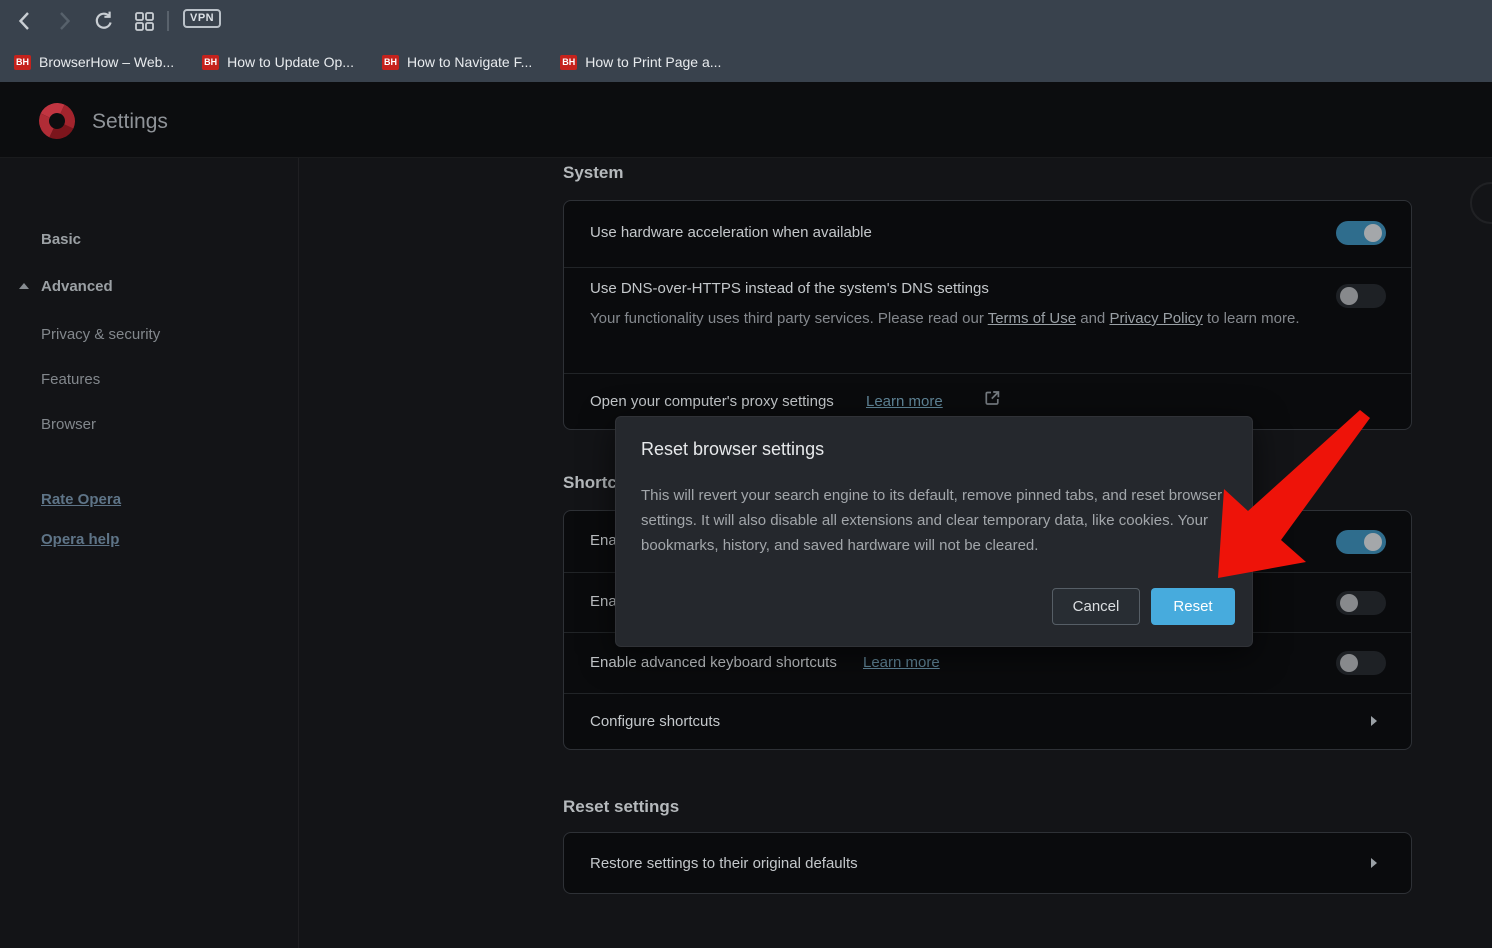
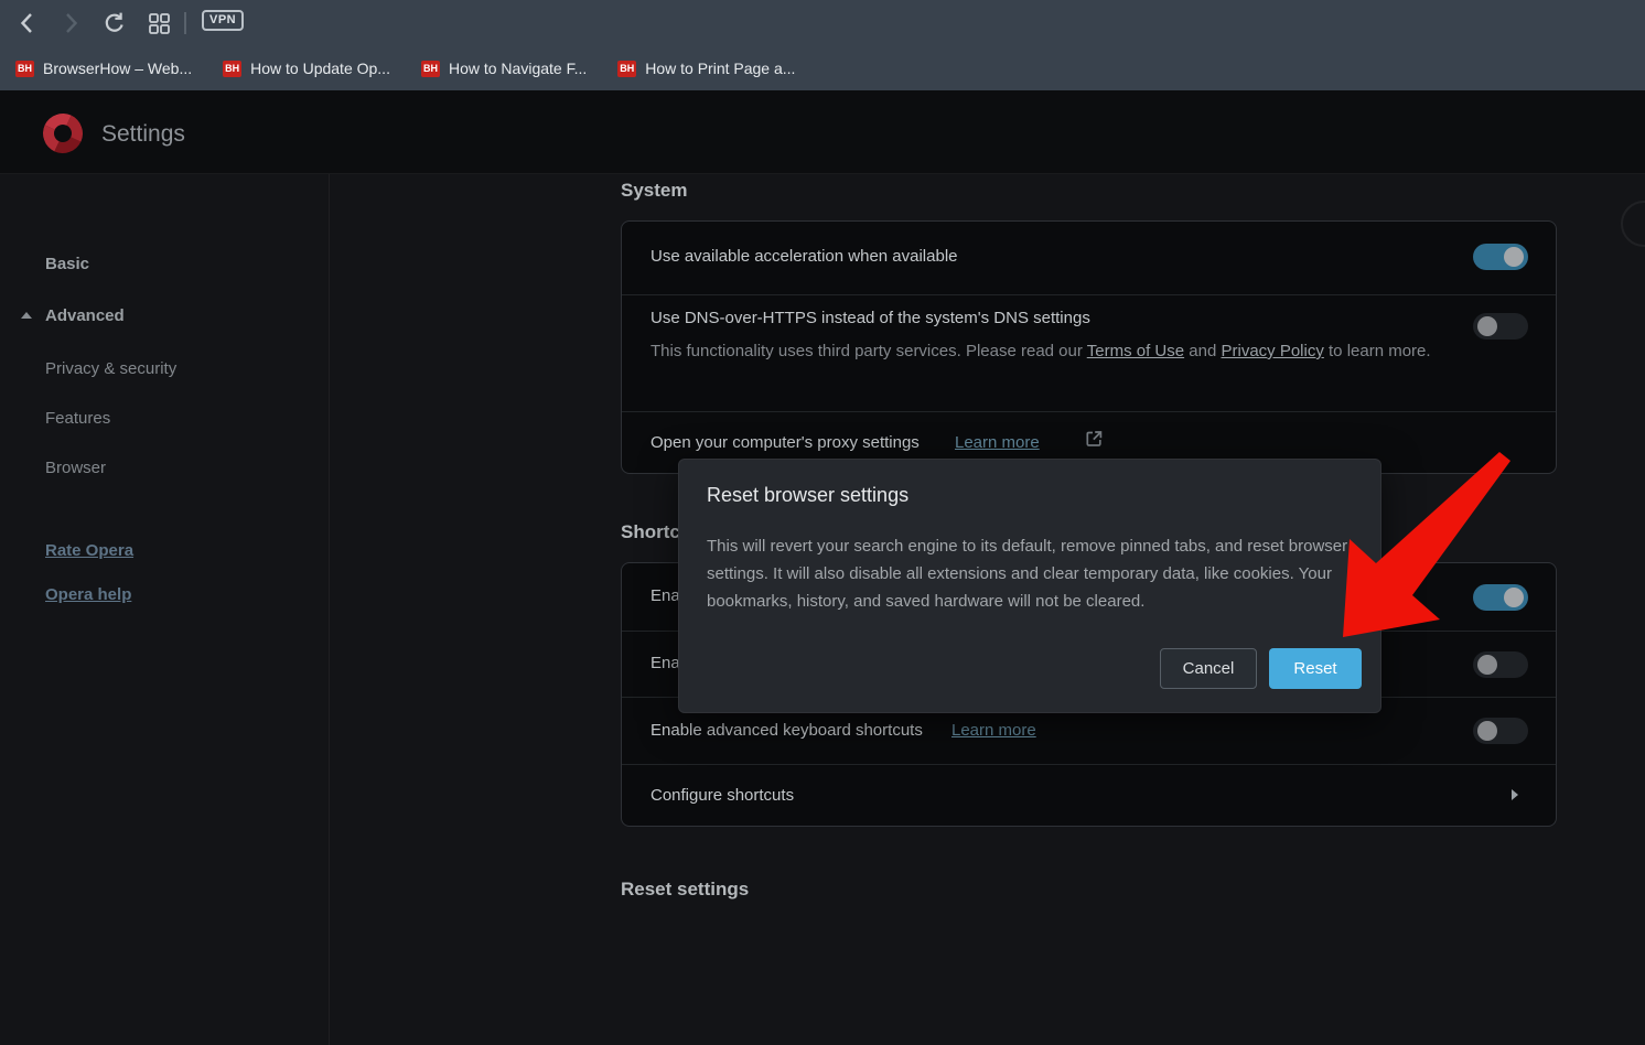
  VPN
  BH
  BrowserHow – Web...
  BH
  How to Update Op...
  BH
  How to Navigate F...
  BH
  How to Print Page a...
  Settings
  Basic
  Advanced
  Privacy & security
  Features
  Browser
  Rate Opera
  Opera help
  System
- Use hardware acceleration when available
+ Use available acceleration when available
  Use DNS-over-HTTPS instead of the system's DNS settings
- Your functionality uses third party services. Please read our Terms of Use and Privacy Policy to learn more.
+ This functionality uses third party services. Please read our Terms of Use and Privacy Policy to learn more.
  Open your computer's proxy settings
  Learn more
  Ena
  Ena
  Enable advanced keyboard shortcuts
  Learn more
  Configure shortcuts
  Reset settings
- Restore settings to their original defaults
  Reset browser settings
  This will revert your search engine to its default, remove pinned tabs, and reset browser settings. It will also disable all extensions and clear temporary data, like cookies. Your bookmarks, history, and saved hardware will not be cleared.
  Cancel
  Reset
